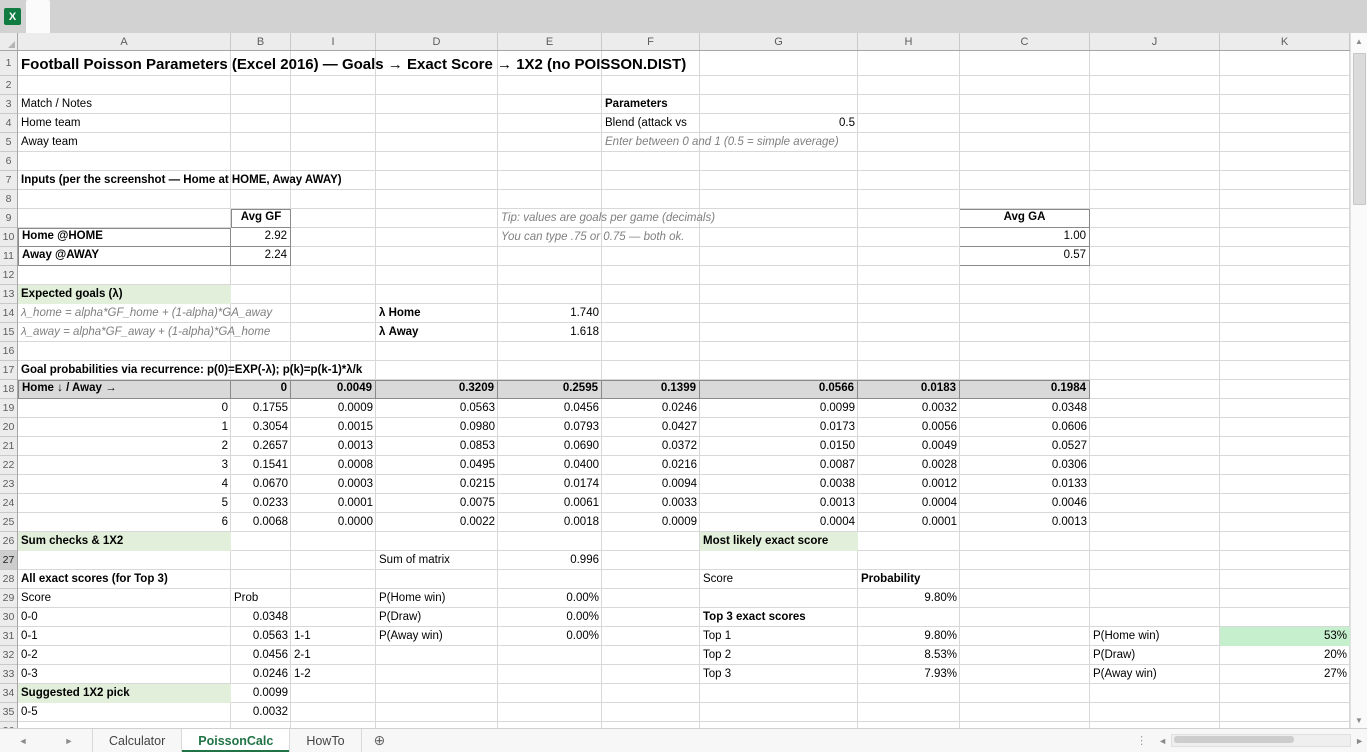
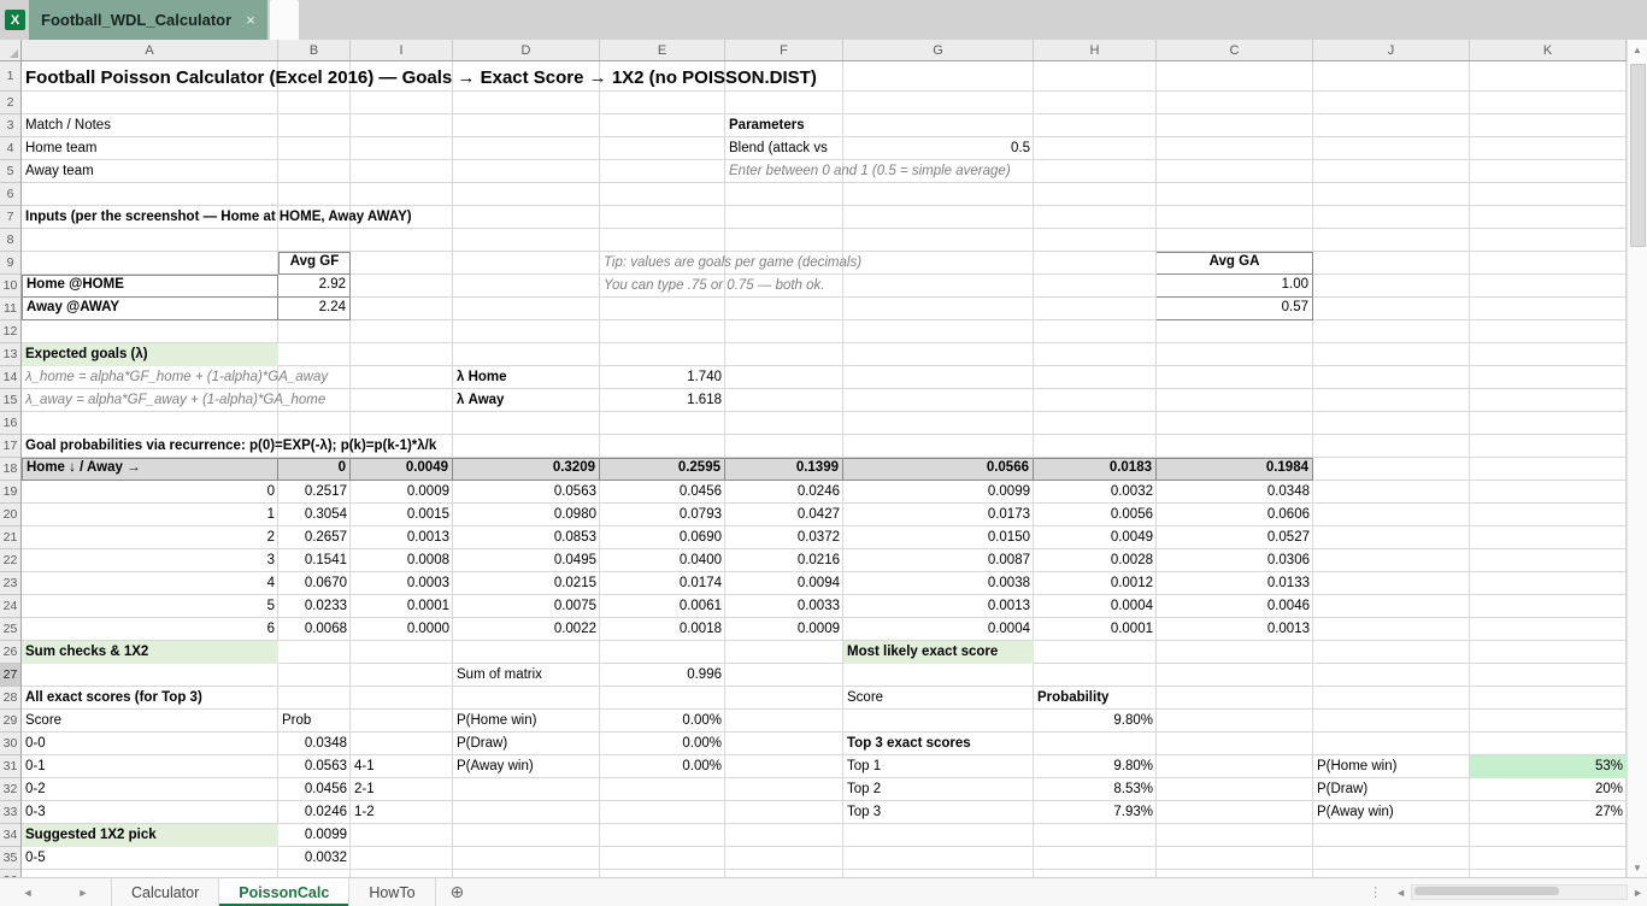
  X
+ Football_WDL_Calculator
+ ×
  A
  B
  I
  D
  E
  F
  G
  H
  C
  J
  K
  1
  2
  3
  4
  5
  6
  7
  8
  9
  10
  11
  12
  13
  14
  15
  16
  17
  18
  19
  20
  21
  22
  23
  24
  25
  26
  27
  28
  29
  30
  31
  32
  33
  34
  35
- Football Poisson Parameters (Excel 2016) — Goals → Exact Score → 1X2 (no POISSON.DIST)
+ Football Poisson Calculator (Excel 2016) — Goals → Exact Score → 1X2 (no POISSON.DIST)
  Match / Notes
  Parameters
  Home team
  Blend (attack vs
  0.5
  Away team
  Enter between 0 and 1 (0.5 = simple average)
  Inputs (per the screenshot — Home at HOME, Away AWAY)
  Avg GF
  Avg GA
  Tip: values are goals per game (decimals)
  Home @HOME
  2.92
  1.00
  You can type .75 or 0.75 — both ok.
  Away @AWAY
  2.24
  0.57
  Expected goals (λ)
  λ_home = alpha*GF_home + (1-alpha)*GA_away
  λ Home
  1.740
  λ_away = alpha*GF_away + (1-alpha)*GA_home
  λ Away
  1.618
  Goal probabilities via recurrence: p(0)=EXP(-λ); p(k)=p(k-1)*λ/k
  Home ↓ / Away →
  0
  0.1984
  0.3209
  0.2595
  0.1399
  0.0566
  0.0183
  0.0049
  0
- 0.1755
+ 0.2517
  0.0348
  0.0563
  0.0456
  0.0246
  0.0099
  0.0032
  0.0009
  1
  0.3054
  0.0606
  0.0980
  0.0793
  0.0427
  0.0173
  0.0056
  0.0015
  2
  0.2657
  0.0527
  0.0853
  0.0690
  0.0372
  0.0150
  0.0049
  0.0013
  3
  0.1541
  0.0306
  0.0495
  0.0400
  0.0216
  0.0087
  0.0028
  0.0008
  4
  0.0670
  0.0133
  0.0215
  0.0174
  0.0094
  0.0038
  0.0012
  0.0003
  5
  0.0233
  0.0046
  0.0075
  0.0061
  0.0033
  0.0013
  0.0004
  0.0001
  6
  0.0068
  0.0013
  0.0022
  0.0018
  0.0009
  0.0004
  0.0001
  0.0000
  Sum checks & 1X2
  Most likely exact score
  Sum of matrix
  0.996
  All exact scores (for Top 3)
  Score
  Probability
  Score
  Prob
  P(Home win)
  0.00%
  9.80%
  0-0
  0.0348
  P(Draw)
  0.00%
  Top 3 exact scores
  0-1
  0.0563
  P(Away win)
  0.00%
  Top 1
  9.80%
- 1-1
+ 4-1
  P(Home win)
  53%
  0-2
  0.0456
  Top 2
  8.53%
  2-1
  P(Draw)
  20%
  0-3
  0.0246
  Top 3
  7.93%
  1-2
  P(Away win)
  27%
  Suggested 1X2 pick
  0.0099
  0-5
  0.0032
  ▲
  ▼
  ◄
  ►
  Calculator
  PoissonCalc
  HowTo
  ⊕
  ⋮
  ◄
  ►
